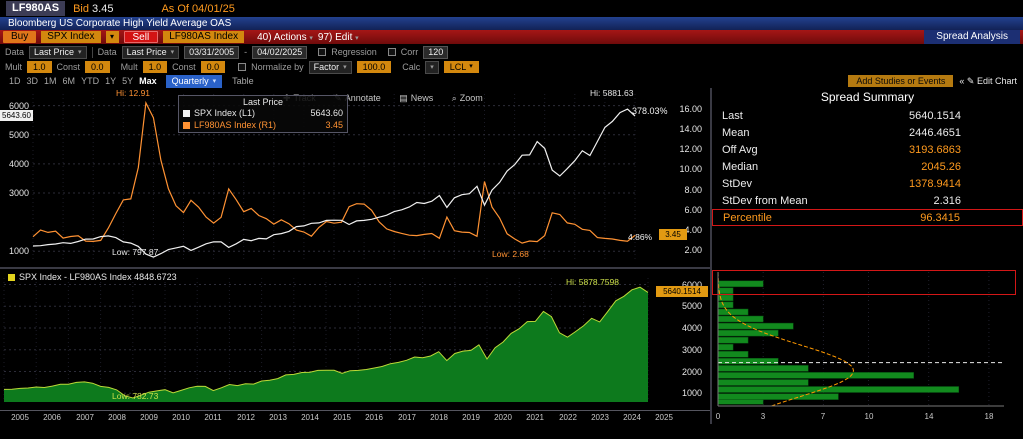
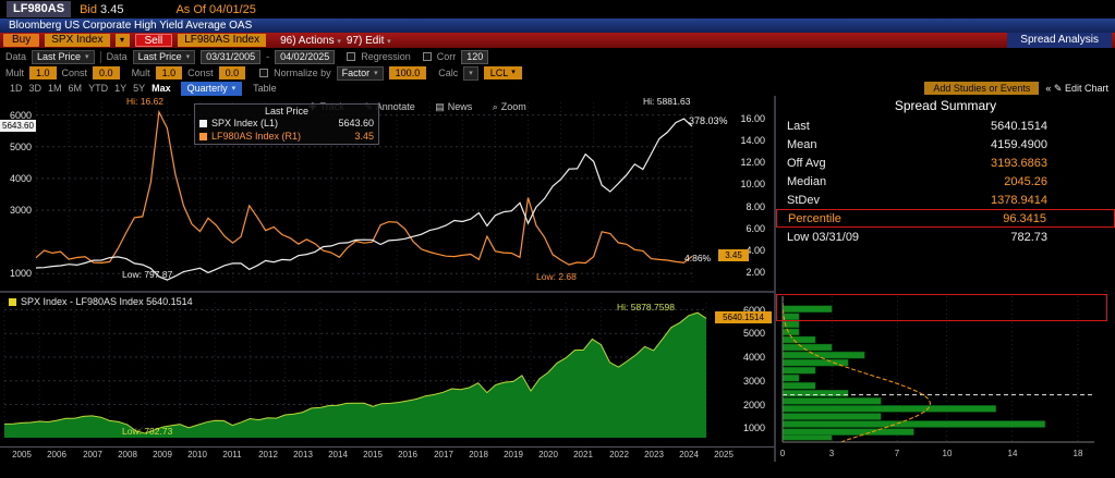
  LF980AS
  Bid 3.45
  As Of 04/01/25
  Bloomberg US Corporate High Yield Average OAS
  Buy
  SPX Index
  ▾
  Sell
  LF980AS Index
- 40) Actions
+ 96) Actions
  97) Edit
  Spread Analysis
  Data
  Last Price
  Data
  Last Price
  03/31/2005
  -
  04/02/2025
  Regression
  Corr
  120
  Mult
  1.0
  Const
  0.0
  Mult
  1.0
  Const
  0.0
  Normalize by
  Factor
  100.0
  Calc
  LCL
  1D 3D 1M 6M YTD 1Y 5Y Max
  Quarterly
  Table
  Add Studies or Events
  « ✎ Edit Chart
  6000
  5000
  4000
  3000
  1000
  16.00
  14.00
  12.00
  10.00
  8.00
  6.00
  .00
  2.00
  6000
  5000
  4000
  3000
  2000
  1000
  2005
  2006
  2007
  2008
  2009
  2010
  2011
  2012
  2013
  2014
  2015
  2016
  2017
  2018
  2019
  2020
  2021
  2022
  2023
  2024
  2025
  0
  3
  7
  10
  14
  18
  ✚ Track ✎ Annotate ▤ News ⌕ Zoom
  Last Price
  SPX Index (L1)
  5643.60
  LF980AS Index (R1)
  3.45
  5643.60
  3.45
  5640.1514
- Hi: 12.91
+ Hi: 16.62
  Low: 797.87
  Low: 2.68
  Hi: 5881.63
  378.03%
  4.86%
  Hi: 5878.7598
  Low: 782.73
- SPX Index - LF980AS Index 4848.6723
+ SPX Index - LF980AS Index 5640.1514
  Spread Summary
  Last
  5640.1514
  Mean
- 2446.4651
+ 4159.4900
  Off Avg
  3193.6863
  Median
  2045.26
  StDev
  1378.9414
- StDev from Mean
- 2.316
  Percentile
  96.3415
+ Low 03/31/09
+ 782.73
